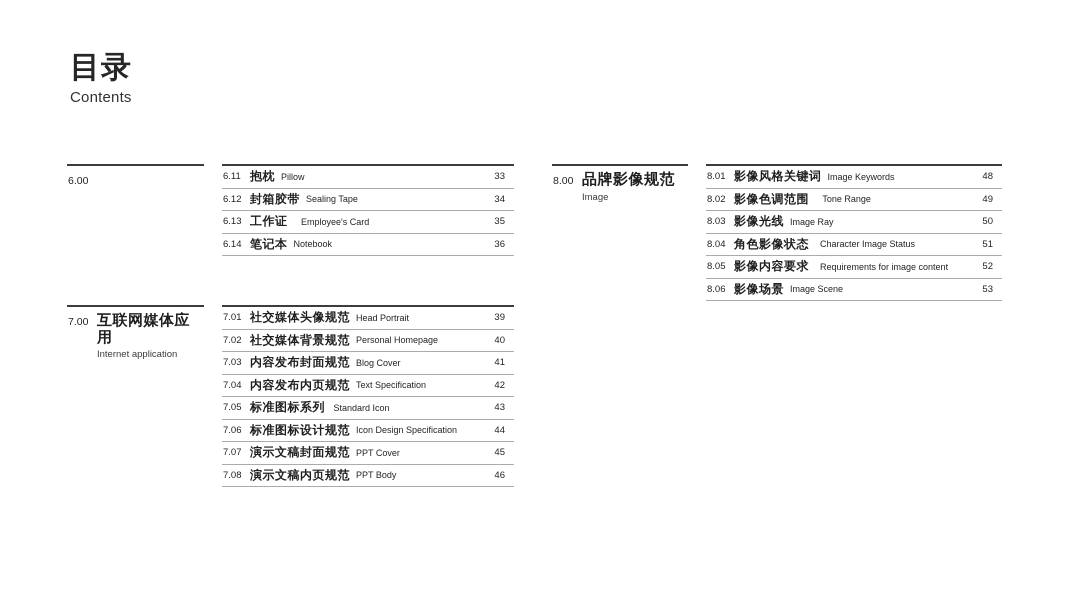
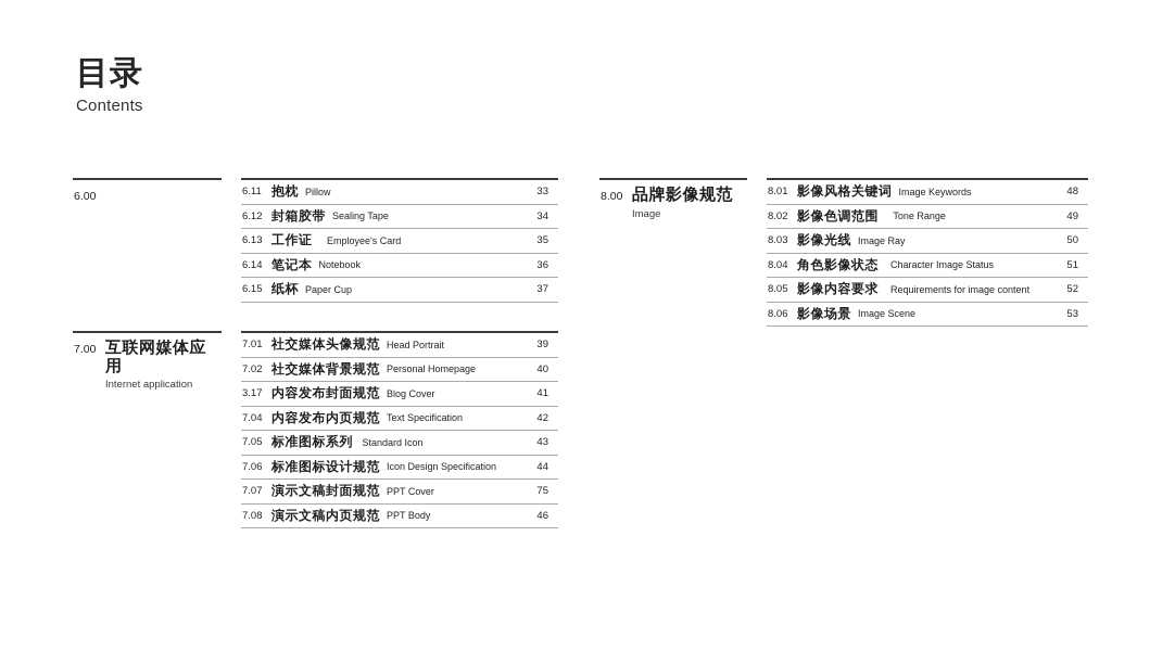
  目录
  Contents
  6.00
  7.00
  互联网媒体应用
  Internet application
  8.00
  品牌影像规范
  Image
  6.11
  抱枕
  Pillow
  33
  6.12
  封箱胶带
  Sealing Tape
  34
  6.13
  工作证
  Employee's Card
  35
  6.14
  笔记本
  Notebook
  36
+ 6.15
+ 纸杯
+ Paper Cup
+ 37
  7.01
  社交媒体头像规范
  Head Portrait
  39
  7.02
  社交媒体背景规范
  Personal Homepage
  40
- 7.03
+ 3.17
  内容发布封面规范
  Blog Cover
  41
  7.04
  内容发布内页规范
  Text Specification
  42
  7.05
  标准图标系列
  Standard Icon
  43
  7.06
  标准图标设计规范
  Icon Design Specification
  44
  7.07
  演示文稿封面规范
  PPT Cover
- 45
+ 75
  7.08
  演示文稿内页规范
  PPT Body
  46
  8.01
  影像风格关键词
  Image Keywords
  48
  8.02
  影像色调范围
  Tone Range
  49
  8.03
  影像光线
  Image Ray
  50
  8.04
  角色影像状态
  Character Image Status
  51
  8.05
  影像内容要求
  Requirements for image content
  52
  8.06
  影像场景
  Image Scene
  53
